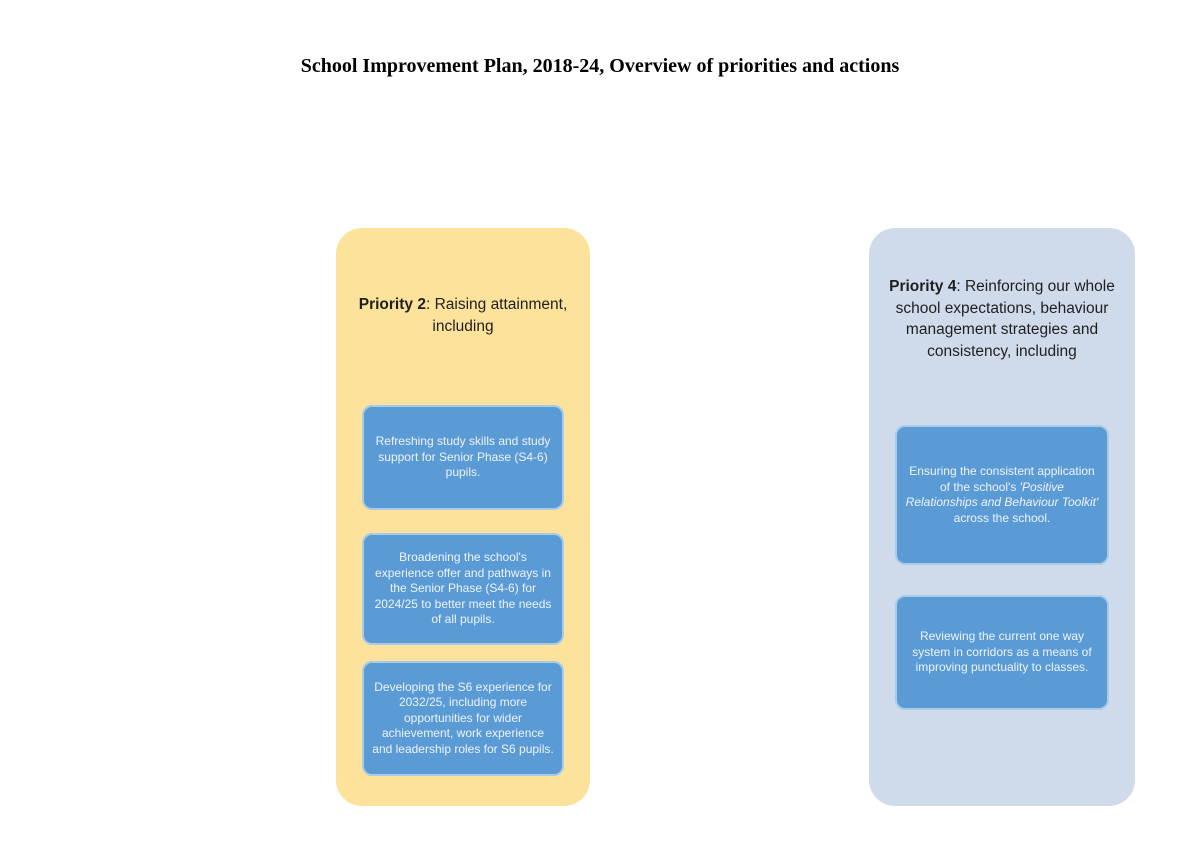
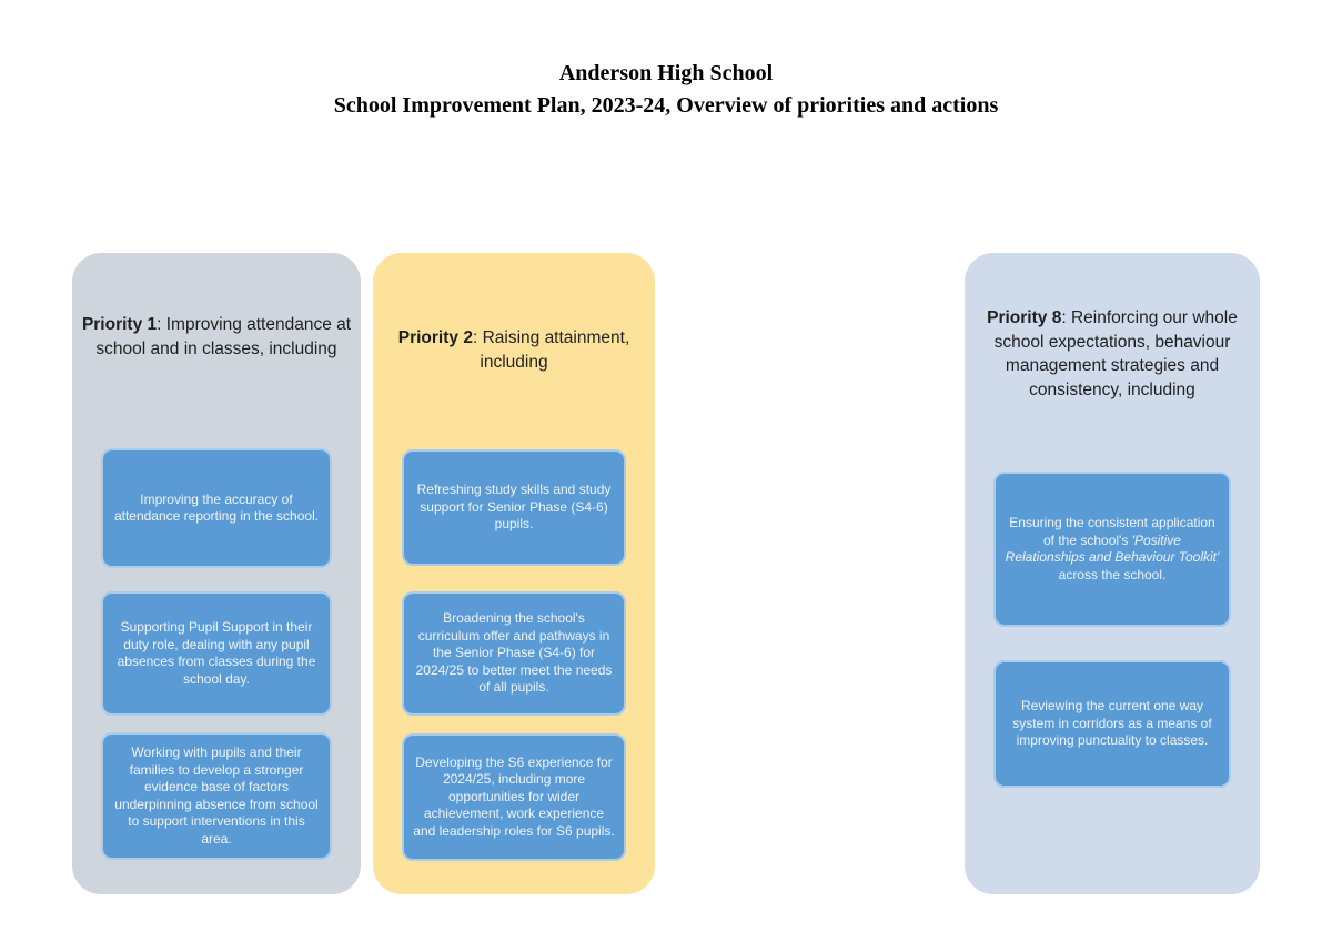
+ Anderson High School
- School Improvement Plan, 2018-24, Overview of priorities and actions
+ School Improvement Plan, 2023-24, Overview of priorities and actions
+ Priority 1: Improving attendance at school and in classes, including
+ Improving the accuracy of attendance reporting in the school.
+ Supporting Pupil Support in their duty role, dealing with any pupil absences from classes during the school day.
+ Working with pupils and their families to develop a stronger evidence base of factors underpinning absence from school to support interventions in this area.
  Priority 2: Raising attainment, including
  Refreshing study skills and study support for Senior Phase (S4-6) pupils.
- Broadening the school's experience offer and pathways in the Senior Phase (S4-6) for 2024/25 to better meet the needs of all pupils.
+ Broadening the school's curriculum offer and pathways in the Senior Phase (S4-6) for 2024/25 to better meet the needs of all pupils.
- Developing the S6 experience for 2032/25, including more opportunities for wider achievement, work experience and leadership roles for S6 pupils.
+ Developing the S6 experience for 2024/25, including more opportunities for wider achievement, work experience and leadership roles for S6 pupils.
- Priority 4: Reinforcing our whole school expectations, behaviour management strategies and consistency, including
+ Priority 8: Reinforcing our whole school expectations, behaviour management strategies and consistency, including
  Ensuring the consistent application of the school's 'Positive Relationships and Behaviour Toolkit' across the school.
  Reviewing the current one way system in corridors as a means of improving punctuality to classes.
